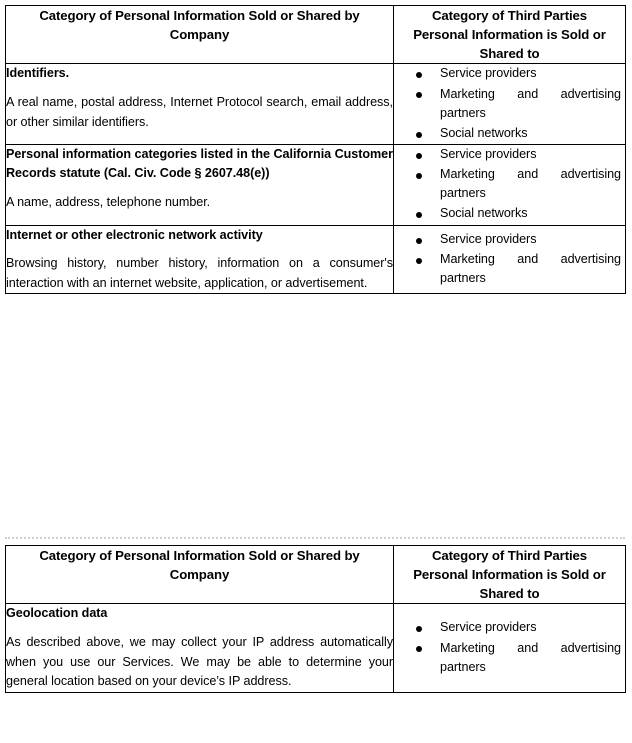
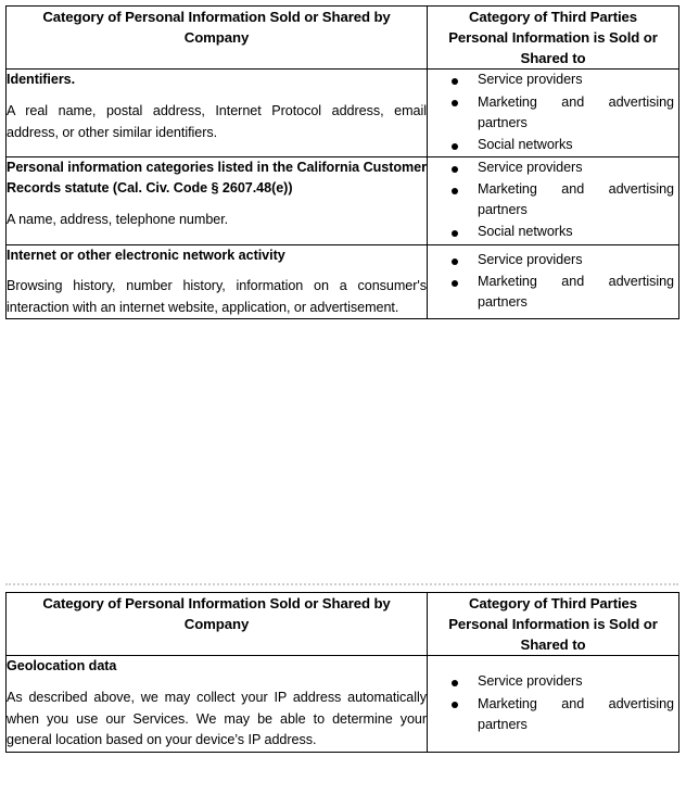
  Category of Personal Information Sold or Shared by Company	Category of Third Parties Personal Information is Sold or Shared to
- Identifiers. A real name, postal address, Internet Protocol search, email address, or other similar identifiers.	Service providers Marketing and advertising partners Social networks
+ Identifiers. A real name, postal address, Internet Protocol address, email address, or other similar identifiers.	Service providers Marketing and advertising partners Social networks
  Personal information categories listed in the California Customer Records statute (Cal. Civ. Code § 2607.48(e)) A name, address, telephone number.	Service providers Marketing and advertising partners Social networks
  Internet or other electronic network activity Browsing history, number history, information on a consumer's interaction with an internet website, application, or advertisement.	Service providers Marketing and advertising partners
  Category of Personal Information Sold or Shared by Company	Category of Third Parties Personal Information is Sold or Shared to
  Geolocation data As described above, we may collect your IP address automatically when you use our Services. We may be able to determine your general location based on your device’s IP address.	Service providers Marketing and advertising partners
